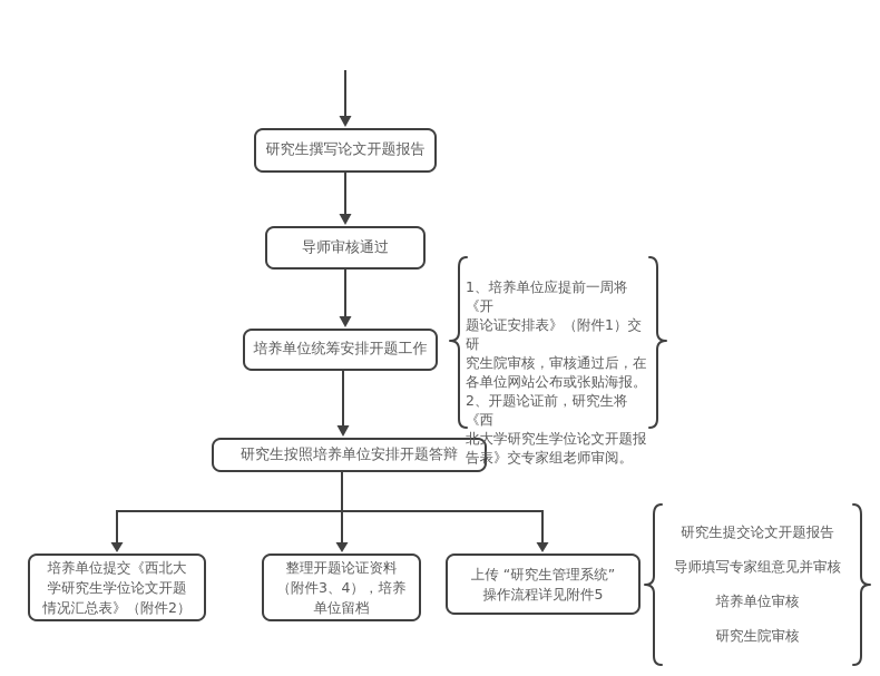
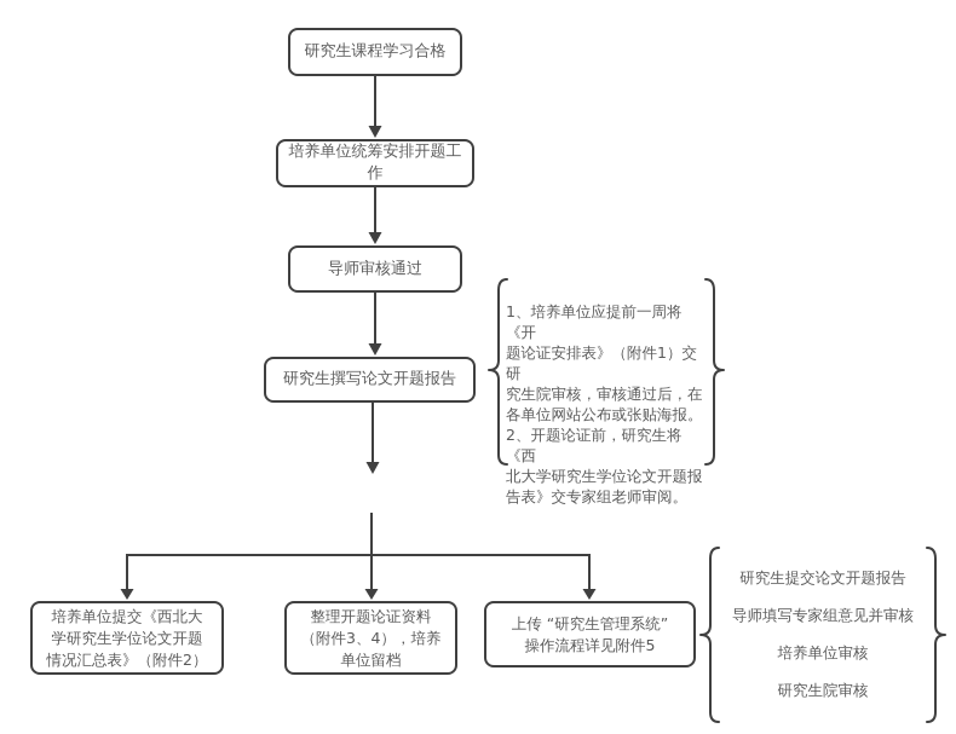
+ 研究生课程学习合格
- 研究生撰写论文开题报告
+ 培养单位统筹安排开题工作
  导师审核通过
- 培养单位统筹安排开题工作
+ 研究生撰写论文开题报告
- 研究生按照培养单位安排开题答辩
  培养单位提交《西北大
  学研究生学位论文开题
  情况汇总表》（附件2）
  整理开题论证资料
  （附件3、4），培养
  单位留档
  上传 “研究生管理系统”
  操作流程详见附件5
  1、培养单位应提前一周将《开
  题论证安排表》（附件1）交研
  究生院审核，审核通过后，在
  各单位网站公布或张贴海报。
  2、开题论证前，研究生将《西
  北大学研究生学位论文开题报
  告表》交专家组老师审阅。
  研究生提交论文开题报告
  导师填写专家组意见并审核
  培养单位审核
  研究生院审核
